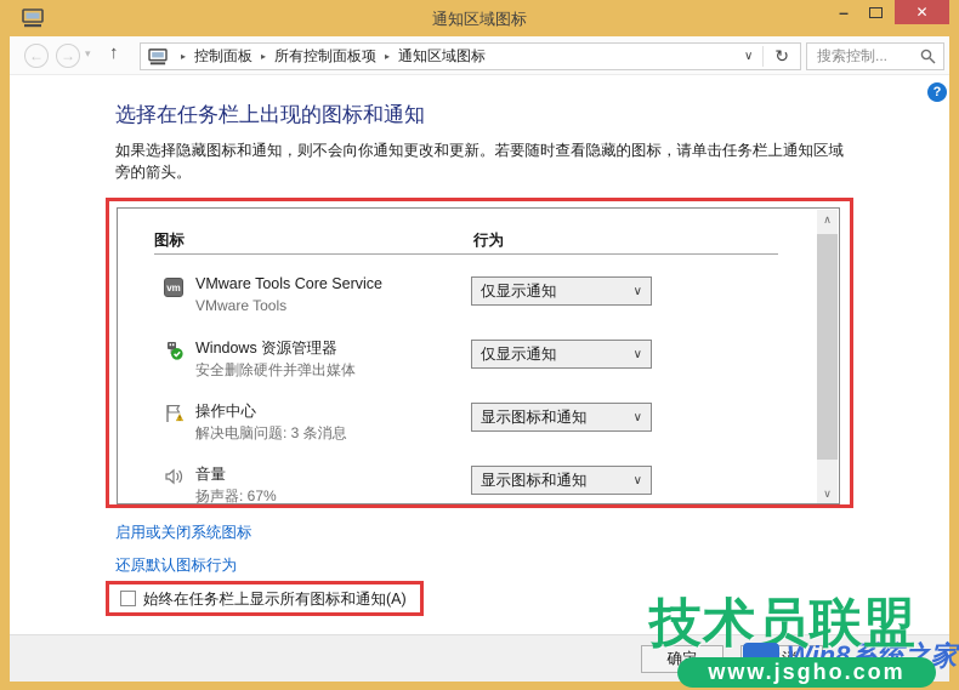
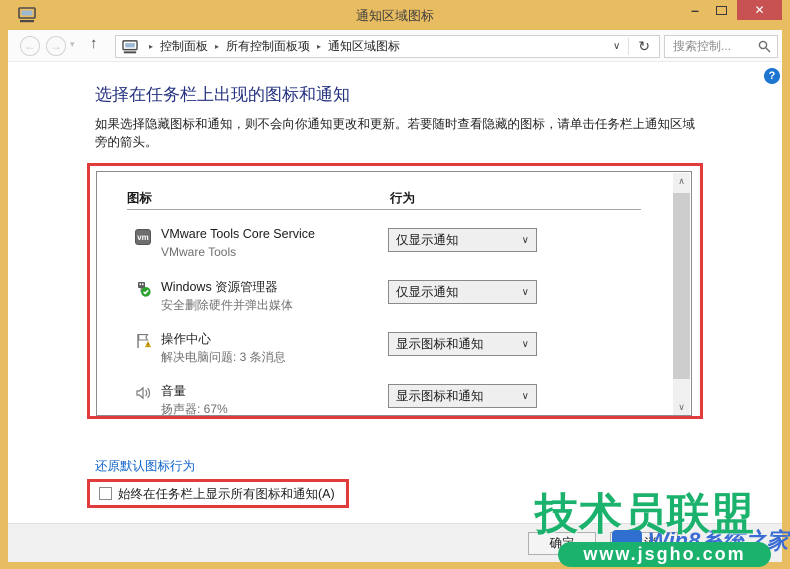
  通知区域图标
  –
  ✕
  ←
  →
  ▾
  ↑
  ▸
  控制面板
  ▸
  所有控制面板项
  ▸
  通知区域图标
  ∨
  ↻
  搜索控制...
  选择在任务栏上出现的图标和通知
  ?
  如果选择隐藏图标和通知，则不会向你通知更改和更新。若要随时查看隐藏的图标，请单击任务栏上通知区域旁的箭头。
  图标
  行为
  vm
  VMware Tools Core Service
  VMware Tools
  仅显示通知
  ∨
  Windows 资源管理器
  安全删除硬件并弹出媒体
  仅显示通知
  ∨
  操作中心
  解决电脑问题: 3 条消息
  显示图标和通知
  ∨
  音量
  扬声器: 67%
  显示图标和通知
  ∨
  ∧
  ∨
- 启用或关闭系统图标
  还原默认图标行为
  始终在任务栏上显示所有图标和通知(A)
  Win8系统之家
  技术员联盟
  www.jsgho.com
